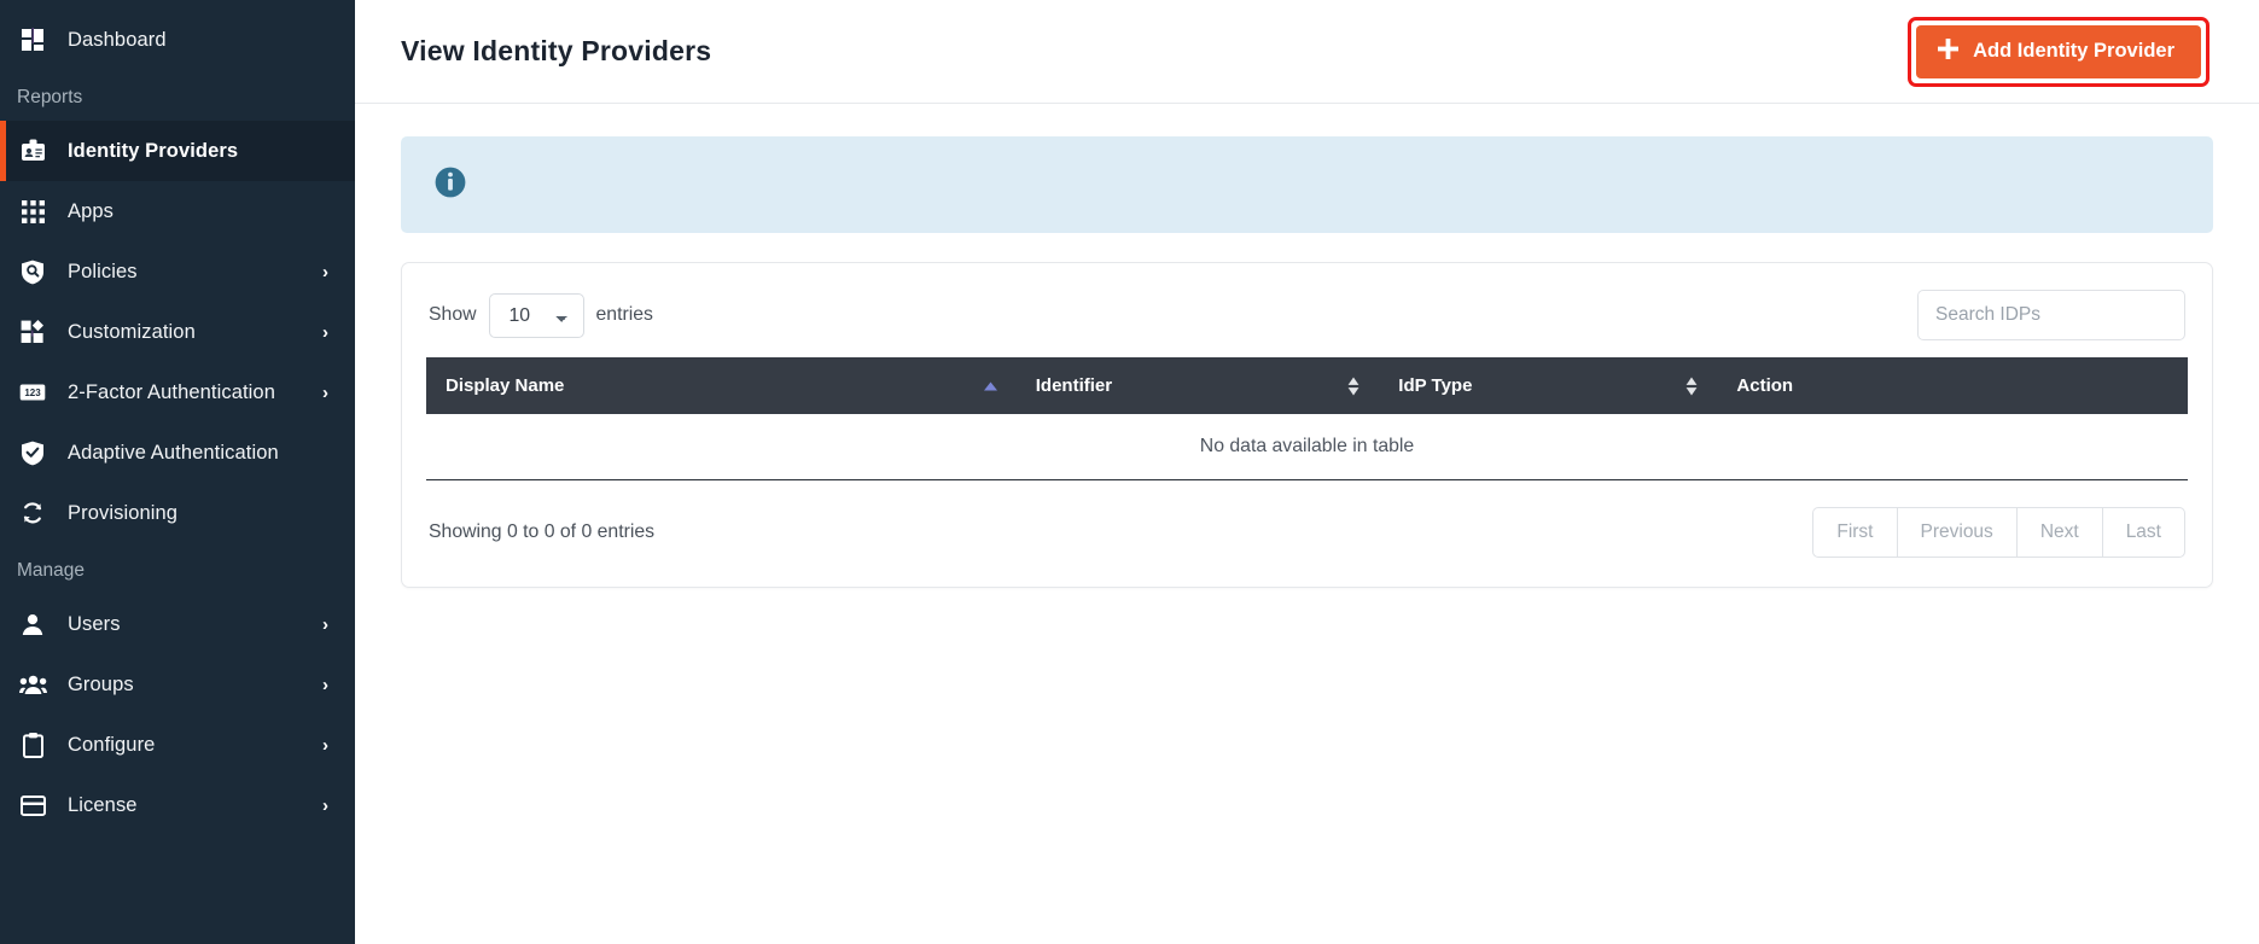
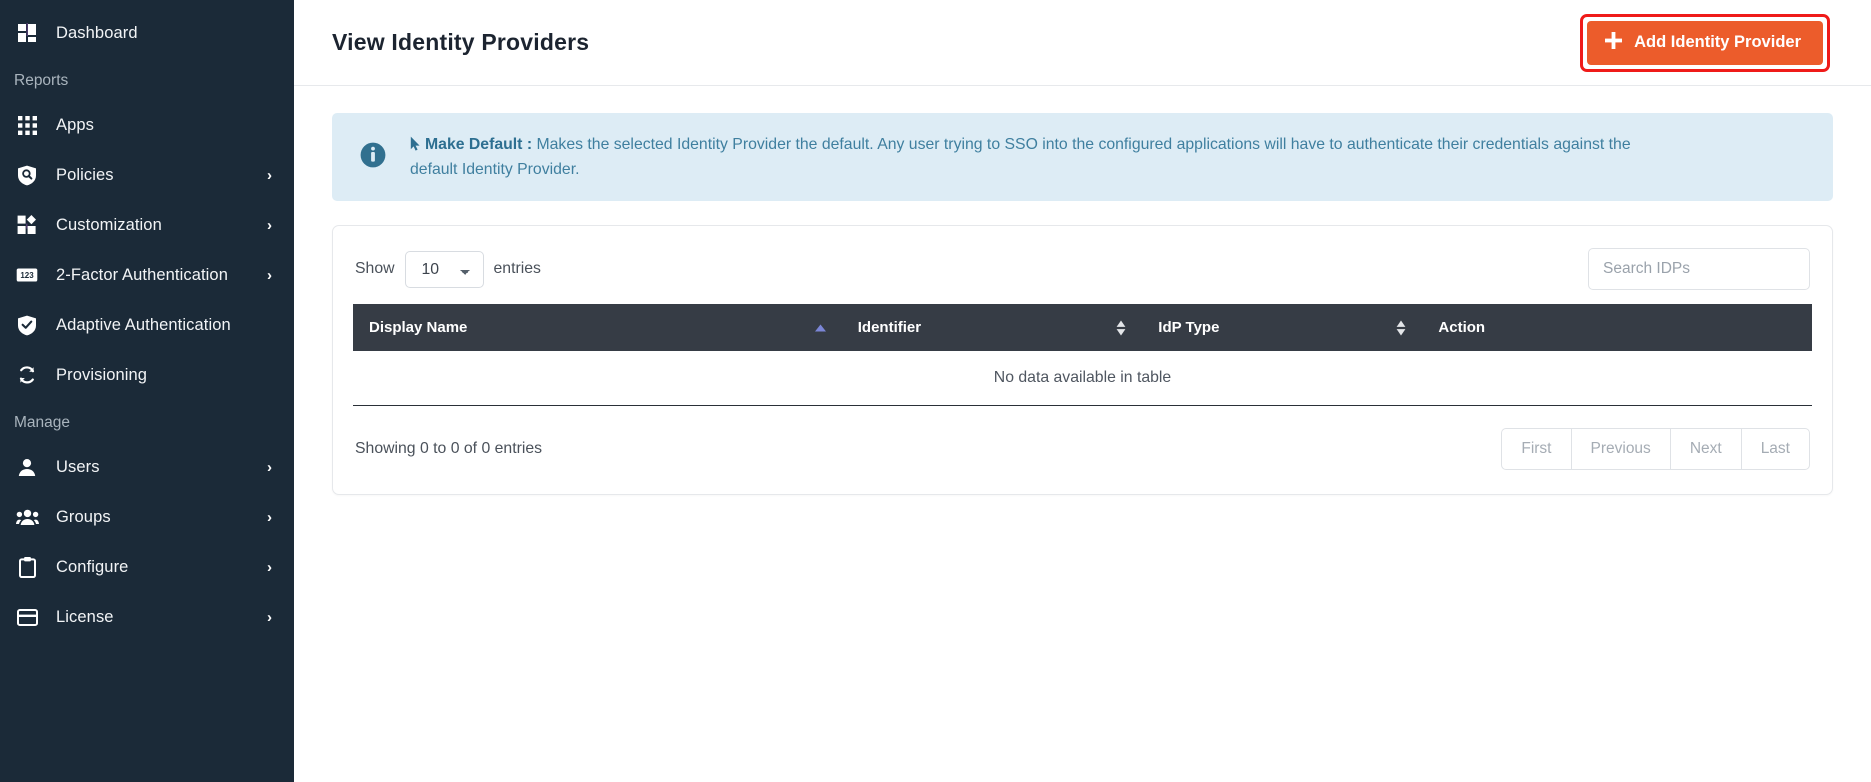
  Dashboard
  Reports
- Identity Providers
  Apps
  Policies
  ›
  Customization
  ›
  123
  2-Factor Authentication
  ›
  Adaptive Authentication
  Provisioning
  Manage
  Users
  ›
  Groups
  ›
  Configure
  ›
  License
  ›
  View Identity Providers
  Add Identity Provider
+ Make Default : Makes the selected Identity Provider the default. Any user trying to SSO into the configured applications will have to authenticate their credentials against the default Identity Provider.
  Show
  10
  entries
  Search IDPs
  Display Name	Identifier	IdP Type	Action
  No data available in table
  Showing 0 to 0 of 0 entries
  First
  Previous
  Next
  Last
